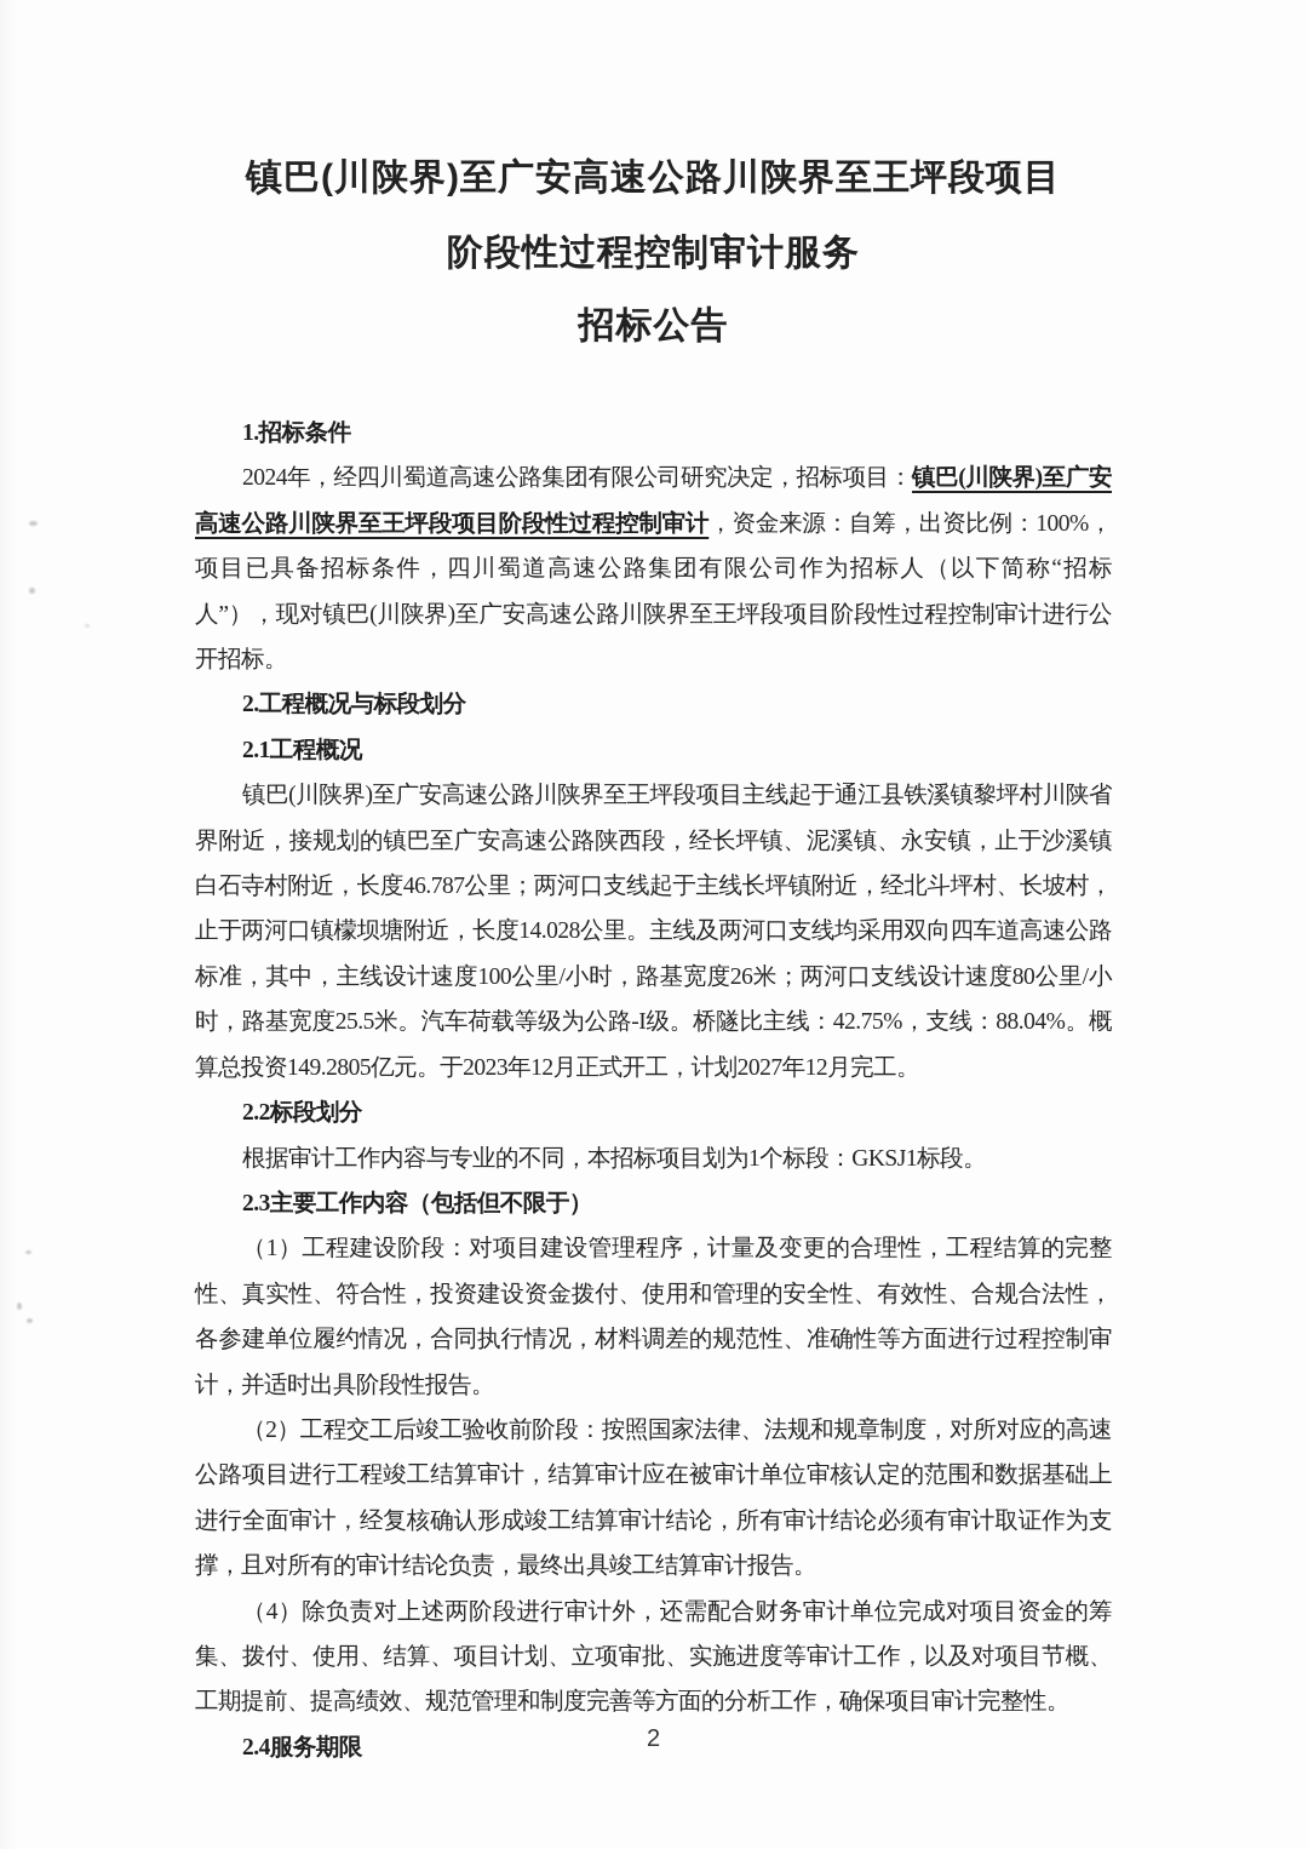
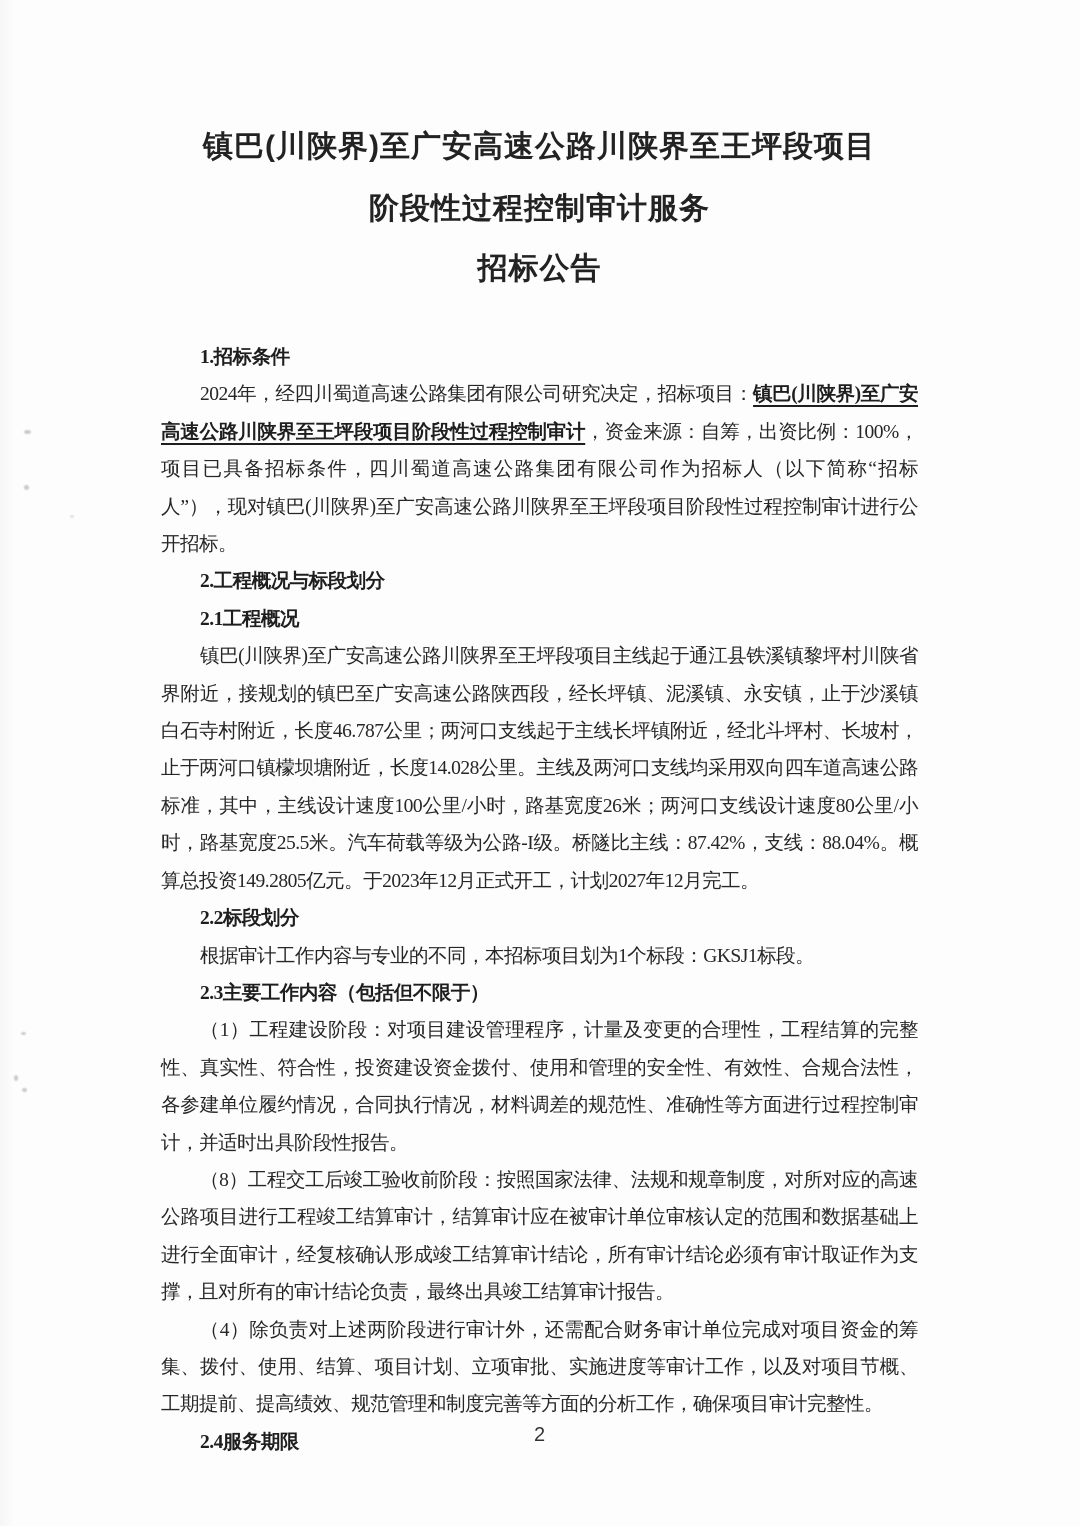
  镇巴(川陕界)至广安高速公路川陕界至王坪段项目
  阶段性过程控制审计服务
  招标公告
  1.招标条件
  2024年，经四川蜀道高速公路集团有限公司研究决定，招标项目：镇巴(川陕界)至广安高速公路川陕界至王坪段项目阶段性过程控制审计，资金来源：自筹，出资比例：100%，项目已具备招标条件，四川蜀道高速公路集团有限公司作为招标人（以下简称“招标人”），现对镇巴(川陕界)至广安高速公路川陕界至王坪段项目阶段性过程控制审计进行公开招标。
  2.工程概况与标段划分
  2.1工程概况
- 镇巴(川陕界)至广安高速公路川陕界至王坪段项目主线起于通江县铁溪镇黎坪村川陕省界附近，接规划的镇巴至广安高速公路陕西段，经长坪镇、泥溪镇、永安镇，止于沙溪镇白石寺村附近，长度46.787公里；两河口支线起于主线长坪镇附近，经北斗坪村、长坡村，止于两河口镇檬坝塘附近，长度14.028公里。主线及两河口支线均采用双向四车道高速公路标准，其中，主线设计速度100公里/小时，路基宽度26米；两河口支线设计速度80公里/小时，路基宽度25.5米。汽车荷载等级为公路-I级。桥隧比主线：42.75%，支线：88.04%。概算总投资149.2805亿元。于2023年12月正式开工，计划2027年12月完工。
+ 镇巴(川陕界)至广安高速公路川陕界至王坪段项目主线起于通江县铁溪镇黎坪村川陕省界附近，接规划的镇巴至广安高速公路陕西段，经长坪镇、泥溪镇、永安镇，止于沙溪镇白石寺村附近，长度46.787公里；两河口支线起于主线长坪镇附近，经北斗坪村、长坡村，止于两河口镇檬坝塘附近，长度14.028公里。主线及两河口支线均采用双向四车道高速公路标准，其中，主线设计速度100公里/小时，路基宽度26米；两河口支线设计速度80公里/小时，路基宽度25.5米。汽车荷载等级为公路-I级。桥隧比主线：87.42%，支线：88.04%。概算总投资149.2805亿元。于2023年12月正式开工，计划2027年12月完工。
  2.2标段划分
  根据审计工作内容与专业的不同，本招标项目划为1个标段：GKSJ1标段。
  2.3主要工作内容（包括但不限于）
  （1）工程建设阶段：对项目建设管理程序，计量及变更的合理性，工程结算的完整性、真实性、符合性，投资建设资金拨付、使用和管理的安全性、有效性、合规合法性，各参建单位履约情况，合同执行情况，材料调差的规范性、准确性等方面进行过程控制审计，并适时出具阶段性报告。
- （2）工程交工后竣工验收前阶段：按照国家法律、法规和规章制度，对所对应的高速公路项目进行工程竣工结算审计，结算审计应在被审计单位审核认定的范围和数据基础上进行全面审计，经复核确认形成竣工结算审计结论，所有审计结论必须有审计取证作为支撑，且对所有的审计结论负责，最终出具竣工结算审计报告。
+ （8）工程交工后竣工验收前阶段：按照国家法律、法规和规章制度，对所对应的高速公路项目进行工程竣工结算审计，结算审计应在被审计单位审核认定的范围和数据基础上进行全面审计，经复核确认形成竣工结算审计结论，所有审计结论必须有审计取证作为支撑，且对所有的审计结论负责，最终出具竣工结算审计报告。
  （4）除负责对上述两阶段进行审计外，还需配合财务审计单位完成对项目资金的筹集、拨付、使用、结算、项目计划、立项审批、实施进度等审计工作，以及对项目节概、工期提前、提高绩效、规范管理和制度完善等方面的分析工作，确保项目审计完整性。
  2.4服务期限
  2
